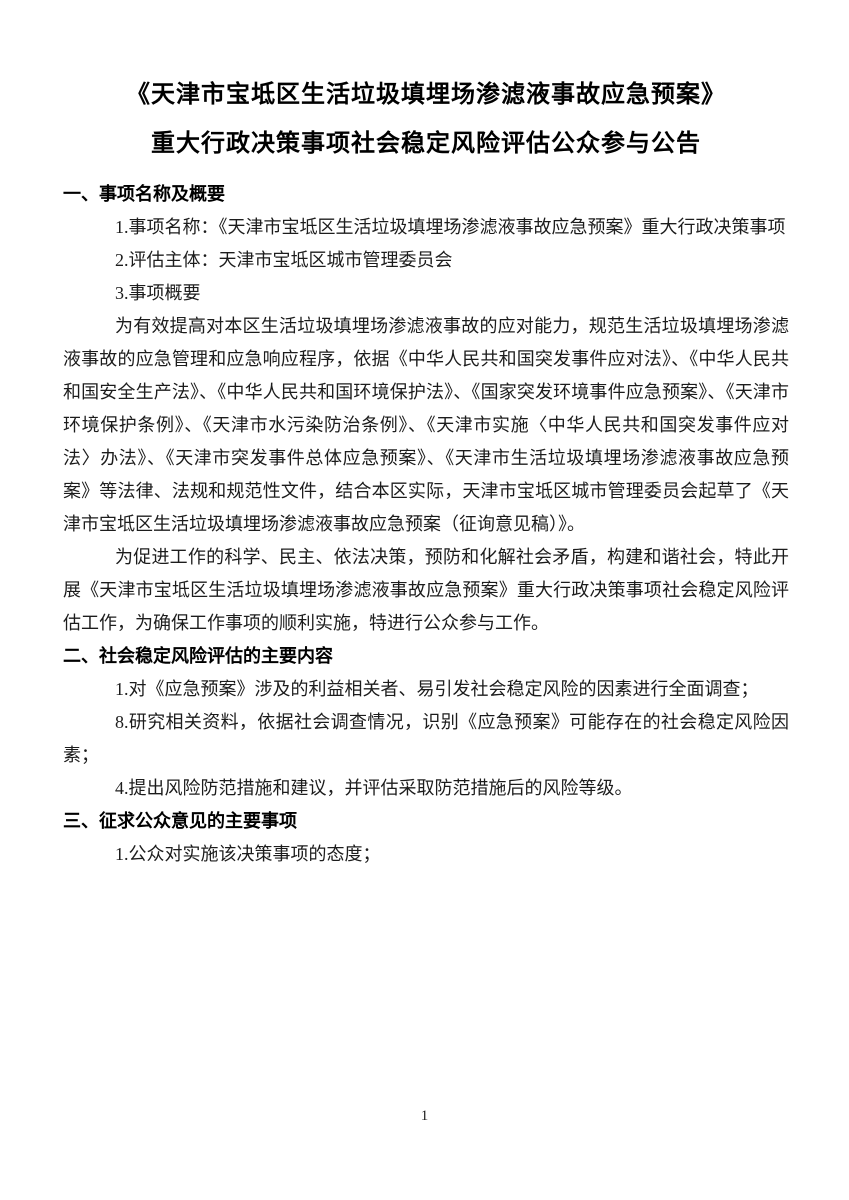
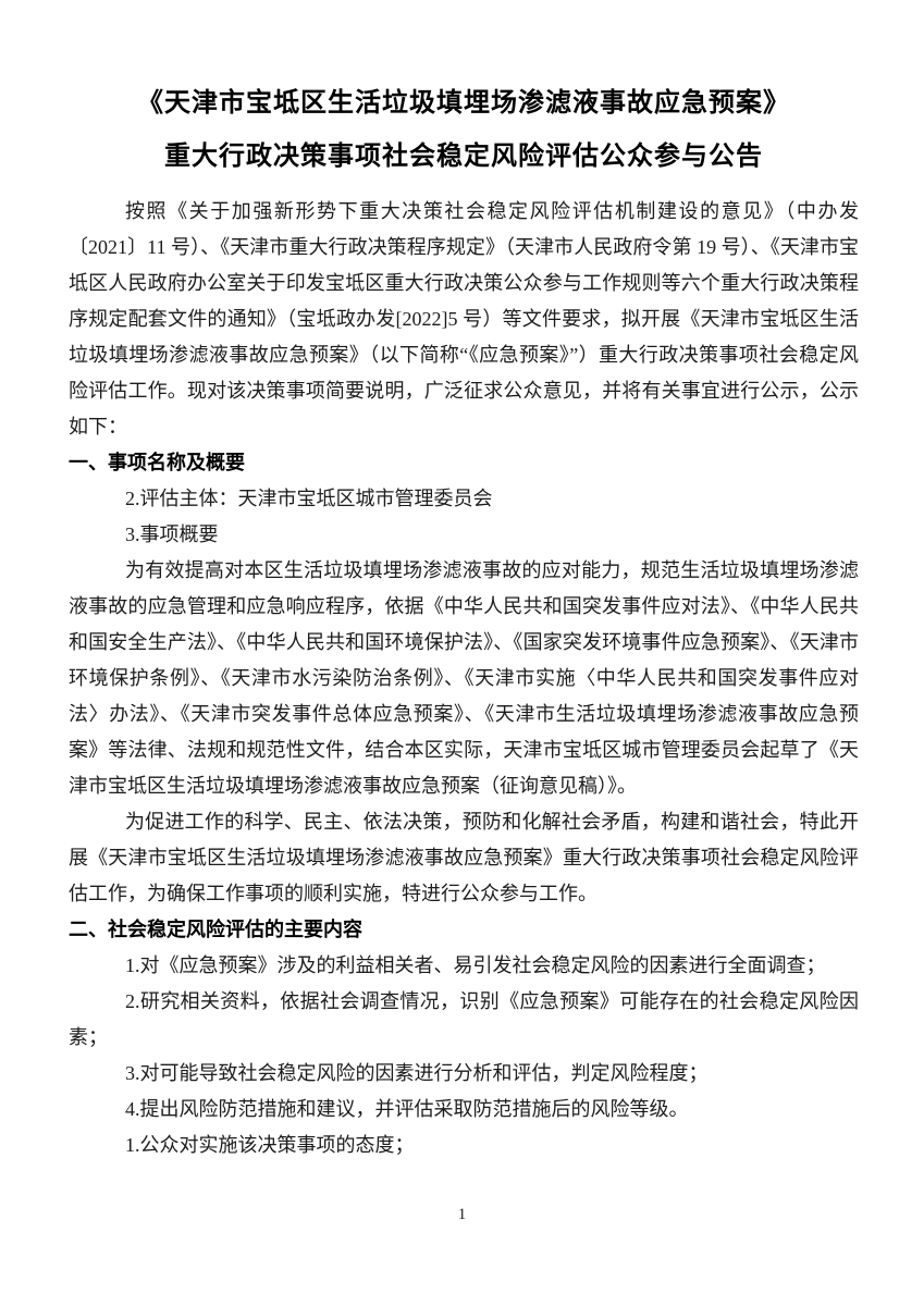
  《天津市宝坻区生活垃圾填埋场渗滤液事故应急预案》
  重大行政决策事项社会稳定风险评估公众参与公告
+ 按照《关于加强新形势下重大决策社会稳定风险评估机制建设的意见》（中办发〔2021〕11 号）、《天津市重大行政决策程序规定》（天津市人民政府令第 19 号）、《天津市宝坻区人民政府办公室关于印发宝坻区重大行政决策公众参与工作规则等六个重大行政决策程序规定配套文件的通知》（宝坻政办发[2022]5 号）等文件要求，拟开展《天津市宝坻区生活垃圾填埋场渗滤液事故应急预案》（以下简称“《应急预案》”）重大行政决策事项社会稳定风险评估工作。现对该决策事项简要说明，广泛征求公众意见，并将有关事宜进行公示，公示如下：
  一、事项名称及概要
- 1.事项名称：《天津市宝坻区生活垃圾填埋场渗滤液事故应急预案》重大行政决策事项
  2.评估主体：天津市宝坻区城市管理委员会
  3.事项概要
  为有效提高对本区生活垃圾填埋场渗滤液事故的应对能力，规范生活垃圾填埋场渗滤液事故的应急管理和应急响应程序，依据《中华人民共和国突发事件应对法》、《中华人民共和国安全生产法》、《中华人民共和国环境保护法》、《国家突发环境事件应急预案》、《天津市环境保护条例》、《天津市水污染防治条例》、《天津市实施〈中华人民共和国突发事件应对法〉办法》、《天津市突发事件总体应急预案》、《天津市生活垃圾填埋场渗滤液事故应急预案》等法律、法规和规范性文件，结合本区实际，天津市宝坻区城市管理委员会起草了《天津市宝坻区生活垃圾填埋场渗滤液事故应急预案（征询意见稿）》。
  为促进工作的科学、民主、依法决策，预防和化解社会矛盾，构建和谐社会，特此开展《天津市宝坻区生活垃圾填埋场渗滤液事故应急预案》重大行政决策事项社会稳定风险评估工作，为确保工作事项的顺利实施，特进行公众参与工作。
  二、社会稳定风险评估的主要内容
  1.对《应急预案》涉及的利益相关者、易引发社会稳定风险的因素进行全面调查；
- 8.研究相关资料，依据社会调查情况，识别《应急预案》可能存在的社会稳定风险因素；
+ 2.研究相关资料，依据社会调查情况，识别《应急预案》可能存在的社会稳定风险因素；
+ 3.对可能导致社会稳定风险的因素进行分析和评估，判定风险程度；
  4.提出风险防范措施和建议，并评估采取防范措施后的风险等级。
- 三、征求公众意见的主要事项
  1.公众对实施该决策事项的态度；
  1
